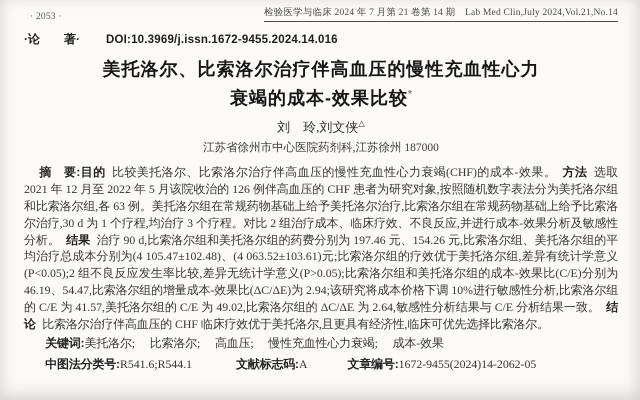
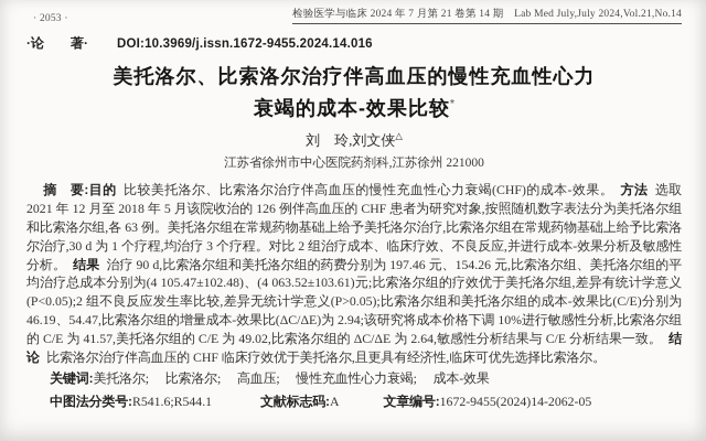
  · 2053 ·
- 检验医学与临床 2024 年 7 月第 21 卷第 14 期 Lab Med Clin,July 2024,Vol.21,No.14
+ 检验医学与临床 2024 年 7 月第 21 卷第 14 期 Lab Med July,July 2024,Vol.21,No.14
  ·论 著·
  DOI:10.3969/j.issn.1672-9455.2024.14.016
  美托洛尔、比索洛尔治疗伴高血压的慢性充血性心力
  衰竭的成本-效果比较*
  刘 玲,刘文侠△
- 江苏省徐州市中心医院药剂科,江苏徐州 187000
+ 江苏省徐州市中心医院药剂科,江苏徐州 221000
- 摘 要:目的 比较美托洛尔、比索洛尔治疗伴高血压的慢性充血性心力衰竭(CHF)的成本-效果。 方法 选取 2021 年 12 月至 2022 年 5 月该院收治的 126 例伴高血压的 CHF 患者为研究对象,按照随机数字表法分为美托洛尔组和比索洛尔组,各 63 例。美托洛尔组在常规药物基础上给予美托洛尔治疗,比索洛尔组在常规药物基础上给予比索洛尔治疗,30 d 为 1 个疗程,均治疗 3 个疗程。对比 2 组治疗成本、临床疗效、不良反应,并进行成本-效果分析及敏感性分析。 结果 治疗 90 d,比索洛尔组和美托洛尔组的药费分别为 197.46 元、154.26 元,比索洛尔组、美托洛尔组的平均治疗总成本分别为(4 105.47±102.48)、(4 063.52±103.61)元;比索洛尔组的疗效优于美托洛尔组,差异有统计学意义(P<0.05);2 组不良反应发生率比较,差异无统计学意义(P>0.05);比索洛尔组和美托洛尔组的成本-效果比(C/E)分别为 46.19、54.47,比索洛尔组的增量成本-效果比(ΔC/ΔE)为 2.94;该研究将成本价格下调 10%进行敏感性分析,比索洛尔组的 C/E 为 41.57,美托洛尔组的 C/E 为 49.02,比索洛尔组的 ΔC/ΔE 为 2.64,敏感性分析结果与 C/E 分析结果一致。 结论 比索洛尔治疗伴高血压的 CHF 临床疗效优于美托洛尔,且更具有经济性,临床可优先选择比索洛尔。
+ 摘 要:目的 比较美托洛尔、比索洛尔治疗伴高血压的慢性充血性心力衰竭(CHF)的成本-效果。 方法 选取 2021 年 12 月至 2018 年 5 月该院收治的 126 例伴高血压的 CHF 患者为研究对象,按照随机数字表法分为美托洛尔组和比索洛尔组,各 63 例。美托洛尔组在常规药物基础上给予美托洛尔治疗,比索洛尔组在常规药物基础上给予比索洛尔治疗,30 d 为 1 个疗程,均治疗 3 个疗程。对比 2 组治疗成本、临床疗效、不良反应,并进行成本-效果分析及敏感性分析。 结果 治疗 90 d,比索洛尔组和美托洛尔组的药费分别为 197.46 元、154.26 元,比索洛尔组、美托洛尔组的平均治疗总成本分别为(4 105.47±102.48)、(4 063.52±103.61)元;比索洛尔组的疗效优于美托洛尔组,差异有统计学意义(P<0.05);2 组不良反应发生率比较,差异无统计学意义(P>0.05);比索洛尔组和美托洛尔组的成本-效果比(C/E)分别为 46.19、54.47,比索洛尔组的增量成本-效果比(ΔC/ΔE)为 2.94;该研究将成本价格下调 10%进行敏感性分析,比索洛尔组的 C/E 为 41.57,美托洛尔组的 C/E 为 49.02,比索洛尔组的 ΔC/ΔE 为 2.64,敏感性分析结果与 C/E 分析结果一致。 结论 比索洛尔治疗伴高血压的 CHF 临床疗效优于美托洛尔,且更具有经济性,临床可优先选择比索洛尔。
  关键词:美托洛尔; 比索洛尔; 高血压; 慢性充血性心力衰竭; 成本-效果
  中图法分类号:R541.6;R544.1
  文献标志码:A
  文章编号:1672-9455(2024)14-2062-05
